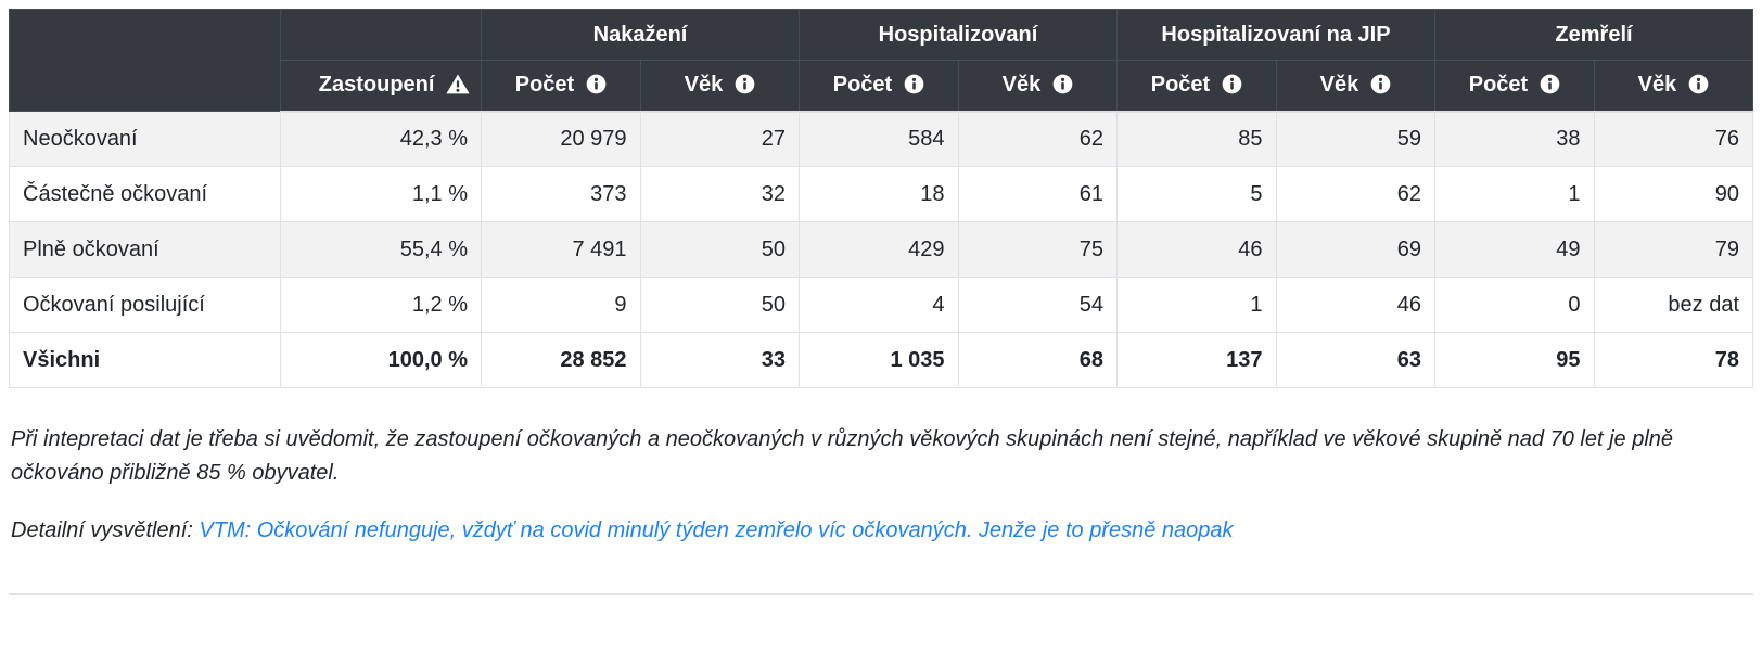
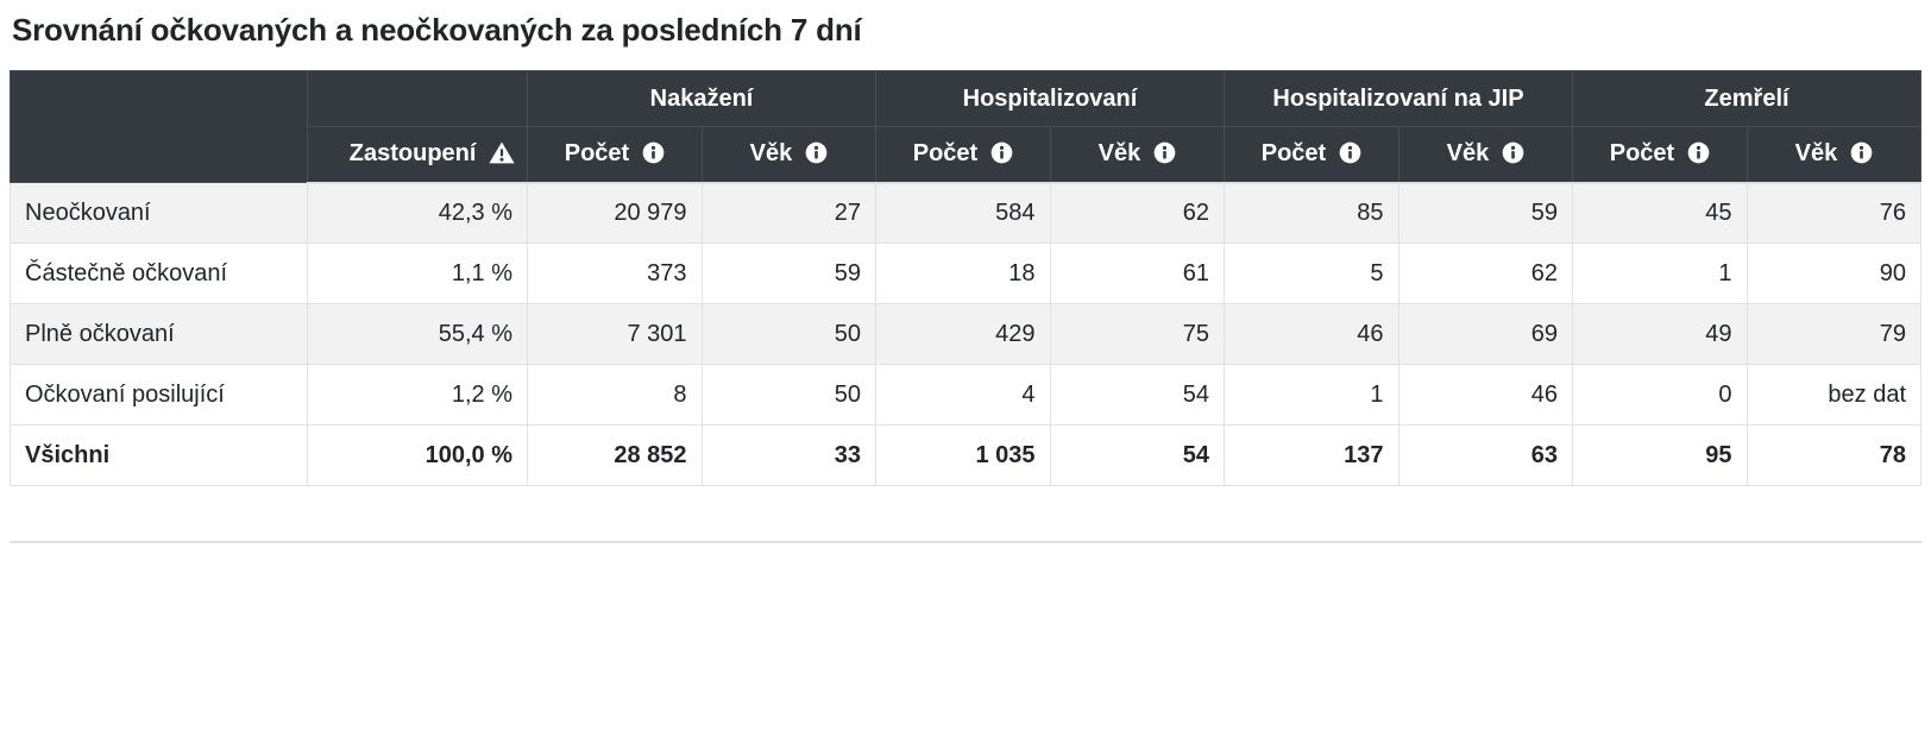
+ Srovnání očkovaných a neočkovaných za posledních 7 dní
  		Nakažení	Hospitalizovaní	Hospitalizovaní na JIP	Zemřelí
  Zastoupení	Počet	Věk	Počet	Věk	Počet	Věk	Počet	Věk
- Neočkovaní	42,3 %	20 979	27	584	62	85	59	38	76
+ Neočkovaní	42,3 %	20 979	27	584	62	85	59	45	76
- Částečně očkovaní	1,1 %	373	32	18	61	5	62	1	90
+ Částečně očkovaní	1,1 %	373	59	18	61	5	62	1	90
- Plně očkovaní	55,4 %	7 491	50	429	75	46	69	49	79
+ Plně očkovaní	55,4 %	7 301	50	429	75	46	69	49	79
- Očkovaní posilující	1,2 %	9	50	4	54	1	46	0	bez dat
+ Očkovaní posilující	1,2 %	8	50	4	54	1	46	0	bez dat
- Všichni	100,0 %	28 852	33	1 035	68	137	63	95	78
+ Všichni	100,0 %	28 852	33	1 035	54	137	63	95	78
- Při intepretaci dat je třeba si uvědomit, že zastoupení očkovaných a neočkovaných v různých věkových skupinách není stejné, například ve věkové skupině nad 70 let je plně očkováno přibližně 85 % obyvatel.
- Detailní vysvětlení: VTM: Očkování nefunguje, vždyť na covid minulý týden zemřelo víc očkovaných. Jenže je to přesně naopak
